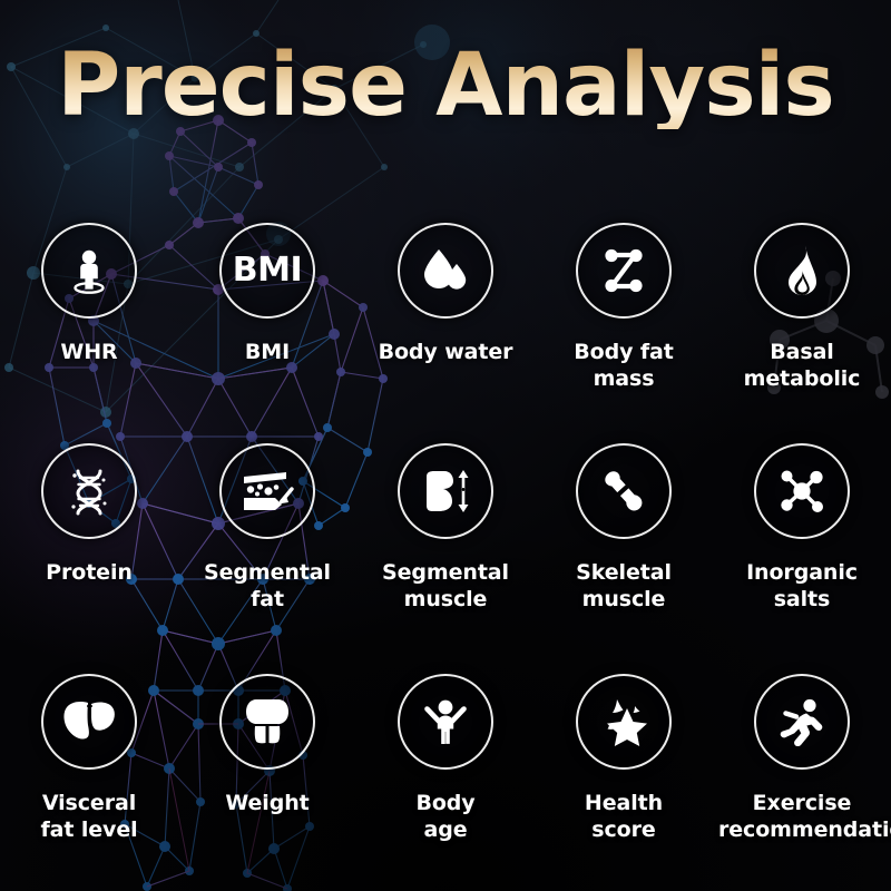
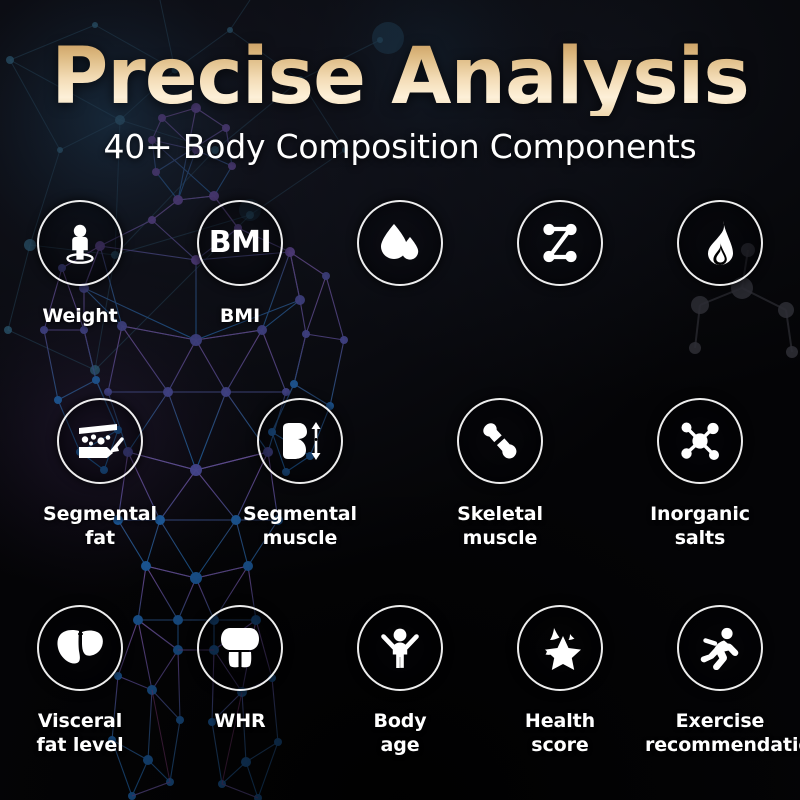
  Precise Analysis
+ 40+ Body Composition Components
- WHR
+ Weight
  BMI
  BMI
- Body water
- Body fat mass
- Basal metabolic
- Protein
  Segmental
  fat
  Segmental
  muscle
  Skeletal muscle
  Inorganic salts
  Visceral
  fat level
- Weight
+ WHR
  Body
  age
  Health
  score
  Exercise
  recommendati
